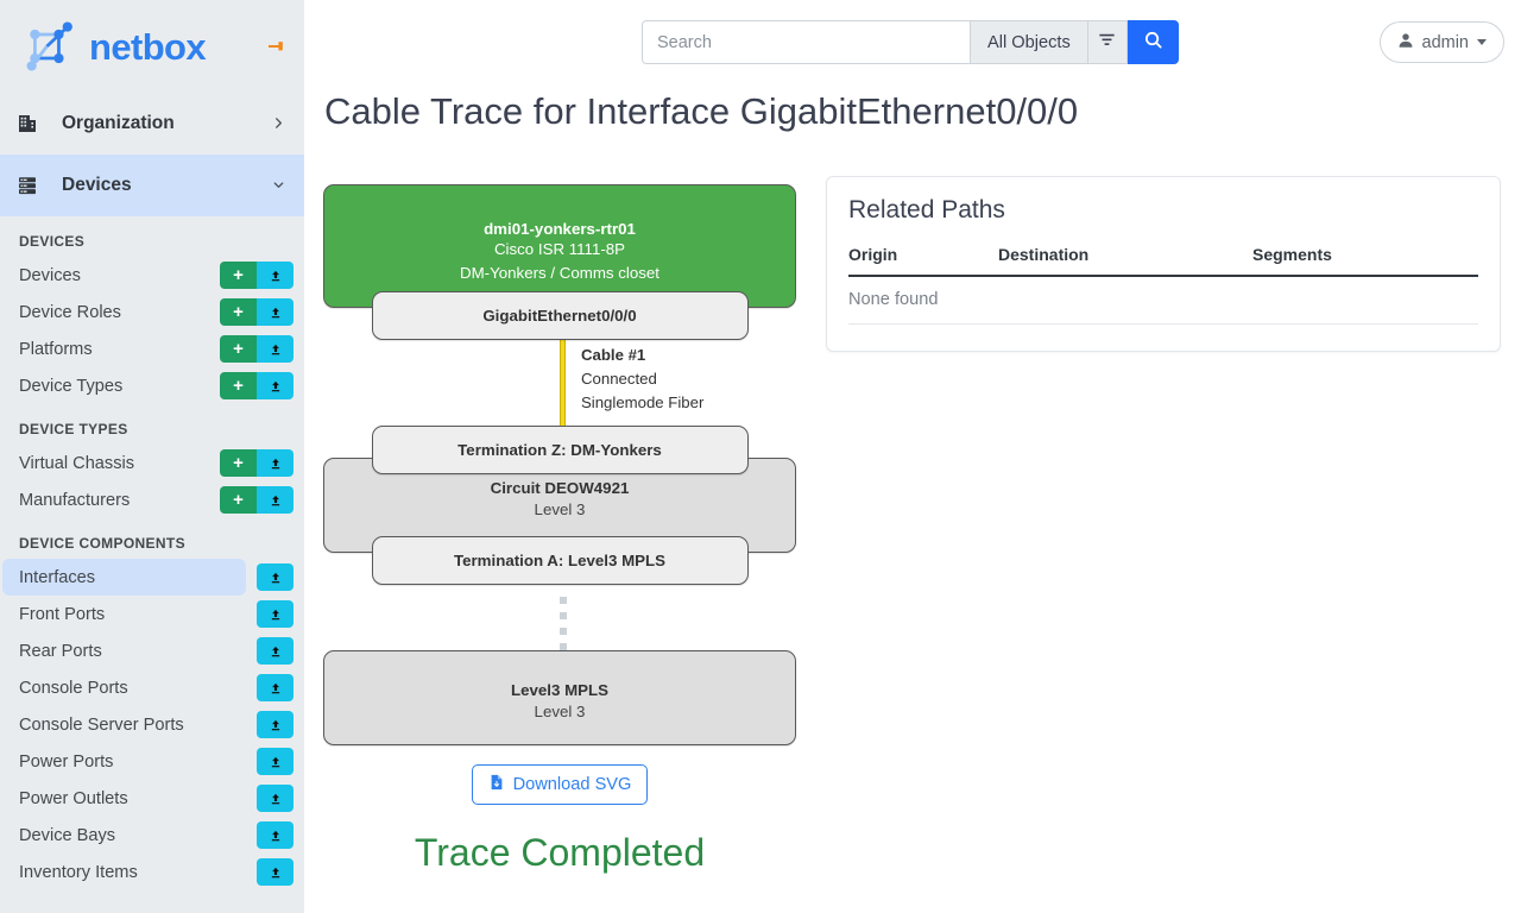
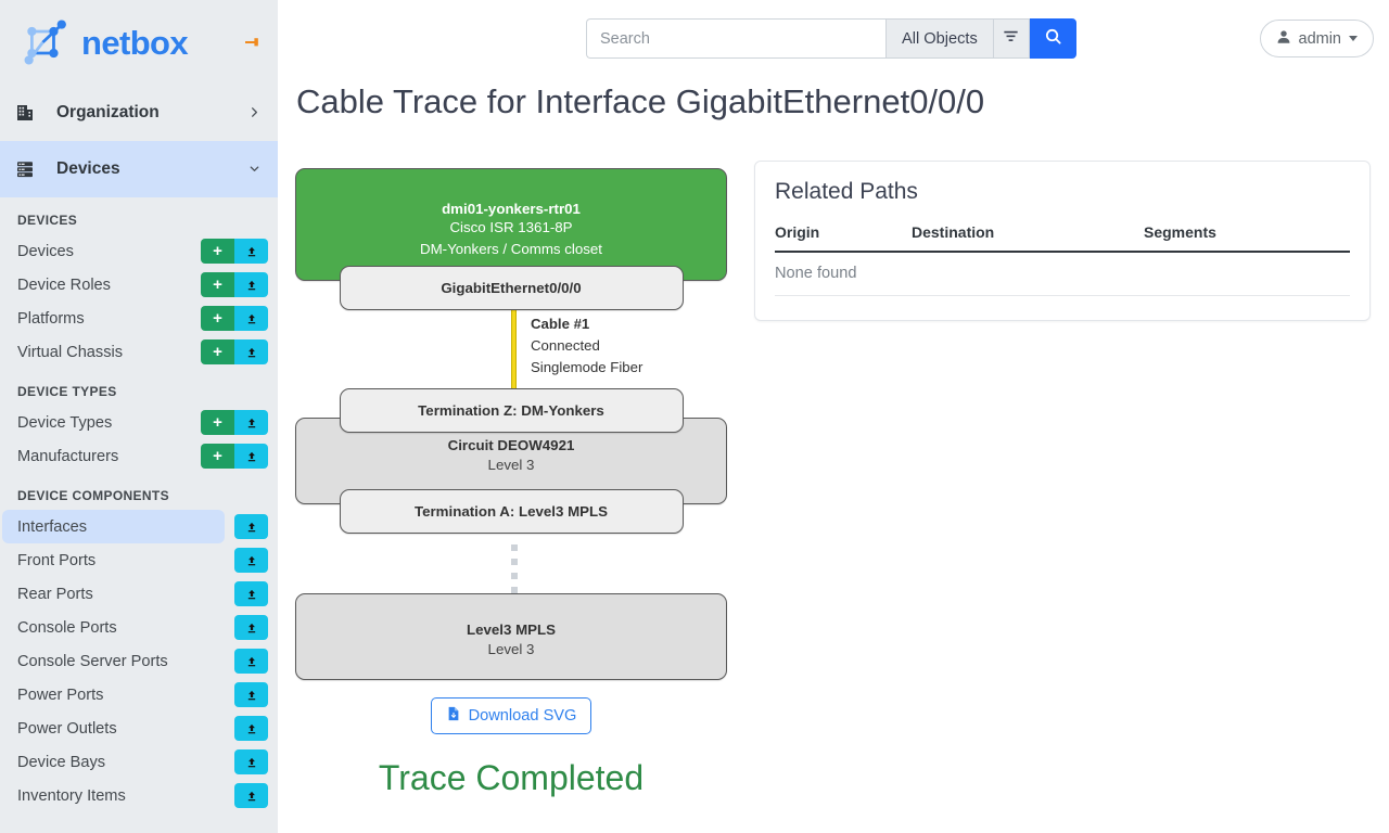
  netbox
  Organization
  Devices
  DEVICES
  Devices
  +
  Device Roles
  +
  Platforms
  +
- Device Types
+ Virtual Chassis
  +
  DEVICE TYPES
- Virtual Chassis
+ Device Types
  +
  Manufacturers
  +
  DEVICE COMPONENTS
  Interfaces
  Front Ports
  Rear Ports
  Console Ports
  Console Server Ports
  Power Ports
  Power Outlets
  Device Bays
  Inventory Items
  Search
  All Objects
  admin
  Cable Trace for Interface GigabitEthernet0/0/0
  dmi01-yonkers-rtr01
- Cisco ISR 1111-8P
+ Cisco ISR 1361-8P
  DM-Yonkers / Comms closet
  GigabitEthernet0/0/0
  Cable #1
  Connected
  Singlemode Fiber
  Termination Z: DM-Yonkers
  Circuit DEOW4921
  Level 3
  Termination A: Level3 MPLS
  Level3 MPLS
  Level 3
  Download SVG
  Trace Completed
  Related Paths
  Origin	Destination	Segments
  None found
